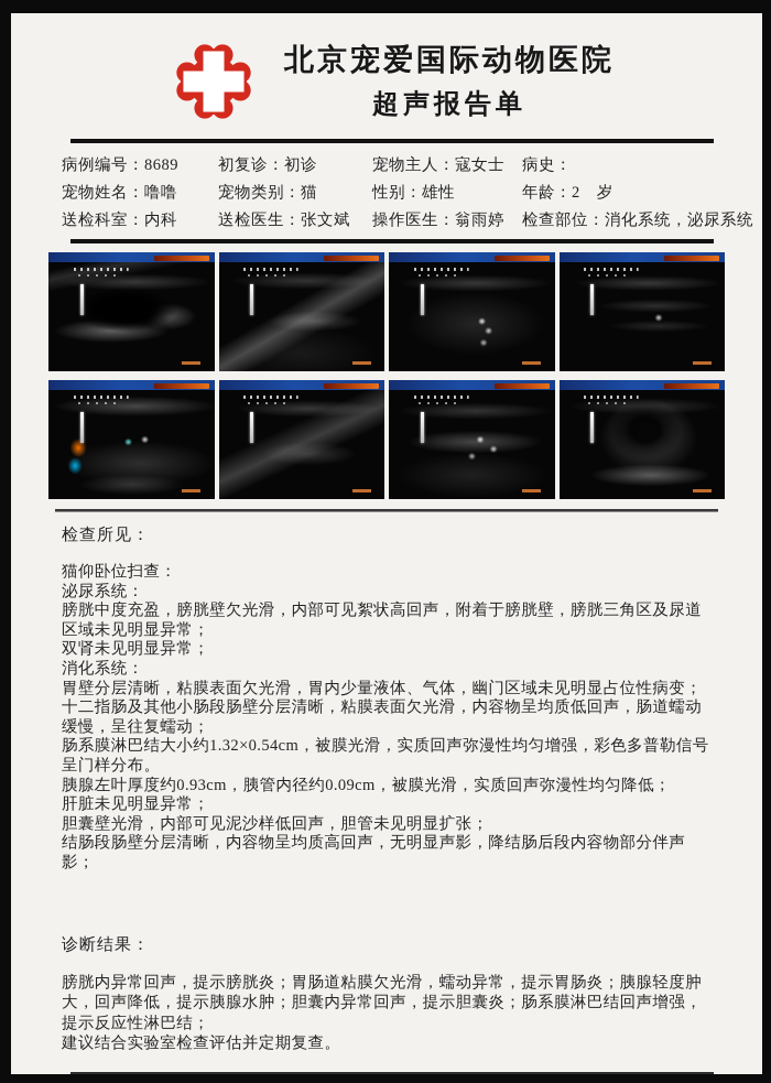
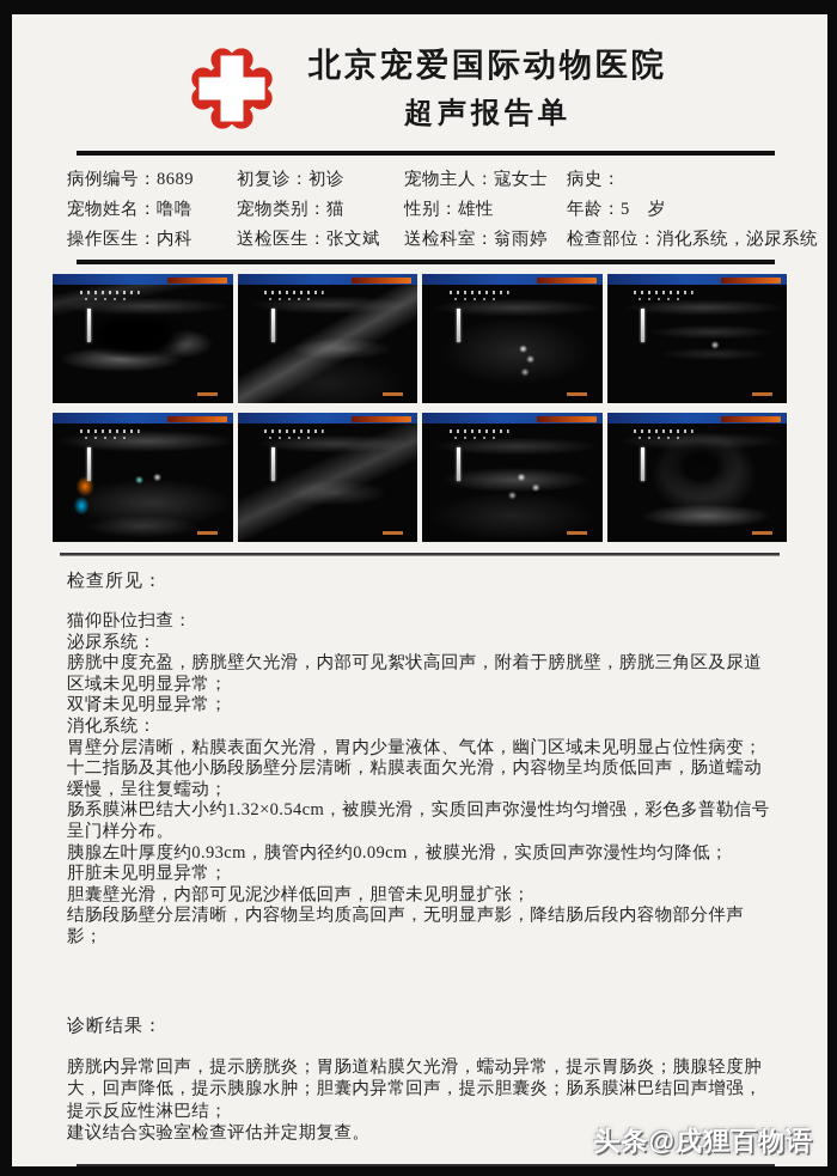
  北京宠爱国际动物医院
  超声报告单
  病例编号：8689
  初复诊：初诊
  宠物主人：寇女士
  病史：
  宠物姓名：噜噜
  宠物类别：猫
  性别：雄性
- 年龄：2 岁
+ 年龄：5 岁
- 送检科室：内科
+ 操作医生：内科
  送检医生：张文斌
- 操作医生：翁雨婷
+ 送检科室：翁雨婷
  检查部位：消化系统，泌尿系统
  检查所见：
  猫仰卧位扫查：
  泌尿系统：
  膀胱中度充盈，膀胱壁欠光滑，内部可见絮状高回声，附着于膀胱壁，膀胱三角区及尿道区域未见明显异常；
  双肾未见明显异常；
  消化系统：
  胃壁分层清晰，粘膜表面欠光滑，胃内少量液体、气体，幽门区域未见明显占位性病变；
  十二指肠及其他小肠段肠壁分层清晰，粘膜表面欠光滑，内容物呈均质低回声，肠道蠕动缓慢，呈往复蠕动；
  肠系膜淋巴结大小约1.32×0.54cm，被膜光滑，实质回声弥漫性均匀增强，彩色多普勒信号呈门样分布。
  胰腺左叶厚度约0.93cm，胰管内径约0.09cm，被膜光滑，实质回声弥漫性均匀降低；
  肝脏未见明显异常；
  胆囊壁光滑，内部可见泥沙样低回声，胆管未见明显扩张；
  结肠段肠壁分层清晰，内容物呈均质高回声，无明显声影，降结肠后段内容物部分伴声影；
  诊断结果：
  膀胱内异常回声，提示膀胱炎；胃肠道粘膜欠光滑，蠕动异常，提示胃肠炎；胰腺轻度肿大，回声降低，提示胰腺水肿；胆囊内异常回声，提示胆囊炎；肠系膜淋巴结回声增强，提示反应性淋巴结；
  建议结合实验室检查评估并定期复查。
+ 头条@戌狸百物语
